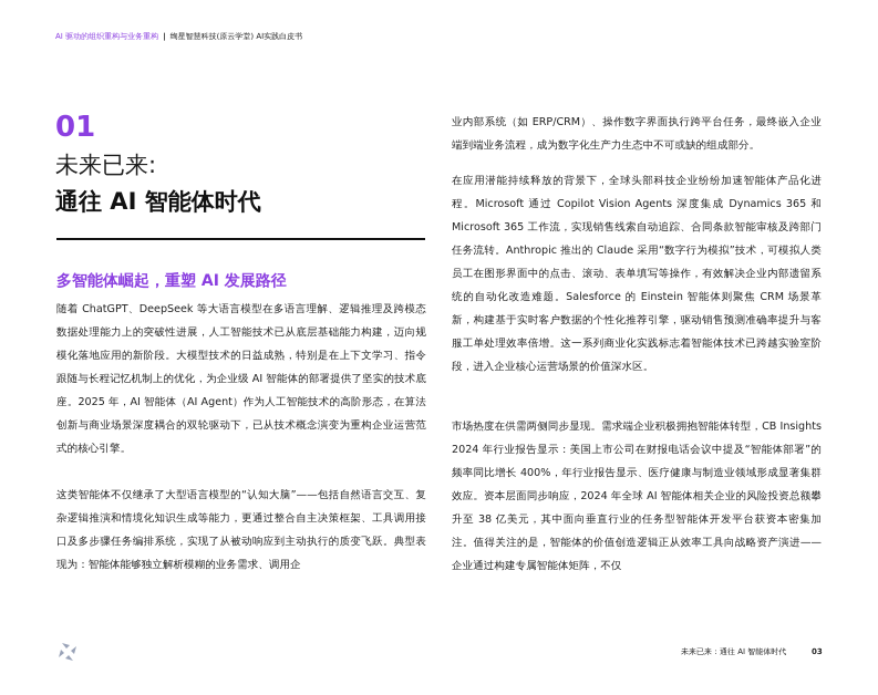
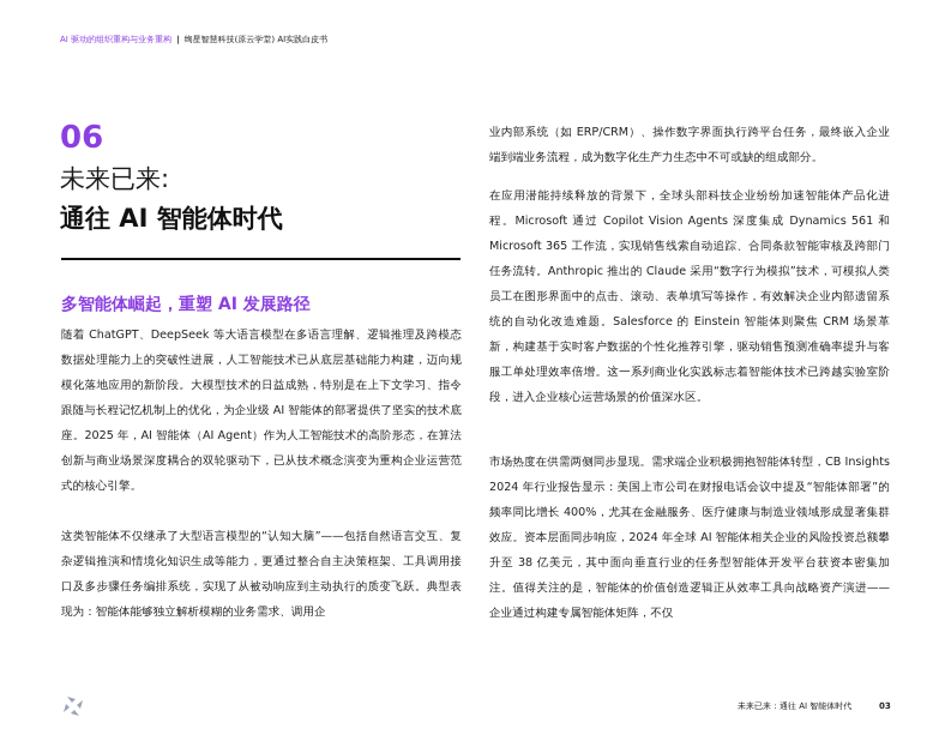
  AI 驱动的组织重构与业务重构 | 绚星智慧科技(原云学堂) AI实践白皮书
- 01
+ 06
  未来已来:
  通往 AI 智能体时代
  多智能体崛起，重塑 AI 发展路径
  随着 ChatGPT、DeepSeek 等大语言模型在多语言理解、逻辑推理及跨模态数据处理能力上的突破性进展，人工智能技术已从底层基础能力构建，迈向规模化落地应用的新阶段。大模型技术的日益成熟，特别是在上下文学习、指令跟随与长程记忆机制上的优化，为企业级 AI 智能体的部署提供了坚实的技术底座。2025 年，AI 智能体（AI Agent）作为人工智能技术的高阶形态，在算法创新与商业场景深度耦合的双轮驱动下，已从技术概念演变为重构企业运营范式的核心引擎。
  这类智能体不仅继承了大型语言模型的“认知大脑”——包括自然语言交互、复杂逻辑推演和情境化知识生成等能力，更通过整合自主决策框架、工具调用接口及多步骤任务编排系统，实现了从被动响应到主动执行的质变飞跃。典型表现为：智能体能够独立解析模糊的业务需求、调用企
  业内部系统（如 ERP/CRM）、操作数字界面执行跨平台任务，最终嵌入企业端到端业务流程，成为数字化生产力生态中不可或缺的组成部分。
- 在应用潜能持续释放的背景下，全球头部科技企业纷纷加速智能体产品化进程。Microsoft 通过 Copilot Vision Agents 深度集成 Dynamics 365 和 Microsoft 365 工作流，实现销售线索自动追踪、合同条款智能审核及跨部门任务流转。Anthropic 推出的 Claude 采用“数字行为模拟”技术，可模拟人类员工在图形界面中的点击、滚动、表单填写等操作，有效解决企业内部遗留系统的自动化改造难题。Salesforce 的 Einstein 智能体则聚焦 CRM 场景革新，构建基于实时客户数据的个性化推荐引擎，驱动销售预测准确率提升与客服工单处理效率倍增。这一系列商业化实践标志着智能体技术已跨越实验室阶段，进入企业核心运营场景的价值深水区。
+ 在应用潜能持续释放的背景下，全球头部科技企业纷纷加速智能体产品化进程。Microsoft 通过 Copilot Vision Agents 深度集成 Dynamics 561 和 Microsoft 365 工作流，实现销售线索自动追踪、合同条款智能审核及跨部门任务流转。Anthropic 推出的 Claude 采用“数字行为模拟”技术，可模拟人类员工在图形界面中的点击、滚动、表单填写等操作，有效解决企业内部遗留系统的自动化改造难题。Salesforce 的 Einstein 智能体则聚焦 CRM 场景革新，构建基于实时客户数据的个性化推荐引擎，驱动销售预测准确率提升与客服工单处理效率倍增。这一系列商业化实践标志着智能体技术已跨越实验室阶段，进入企业核心运营场景的价值深水区。
- 市场热度在供需两侧同步显现。需求端企业积极拥抱智能体转型，CB Insights 2024 年行业报告显示：美国上市公司在财报电话会议中提及“智能体部署”的频率同比增长 400%，年行业报告显示、医疗健康与制造业领域形成显著集群效应。资本层面同步响应，2024 年全球 AI 智能体相关企业的风险投资总额攀升至 38 亿美元，其中面向垂直行业的任务型智能体开发平台获资本密集加注。值得关注的是，智能体的价值创造逻辑正从效率工具向战略资产演进——企业通过构建专属智能体矩阵，不仅
+ 市场热度在供需两侧同步显现。需求端企业积极拥抱智能体转型，CB Insights 2024 年行业报告显示：美国上市公司在财报电话会议中提及“智能体部署”的频率同比增长 400%，尤其在金融服务、医疗健康与制造业领域形成显著集群效应。资本层面同步响应，2024 年全球 AI 智能体相关企业的风险投资总额攀升至 38 亿美元，其中面向垂直行业的任务型智能体开发平台获资本密集加注。值得关注的是，智能体的价值创造逻辑正从效率工具向战略资产演进——企业通过构建专属智能体矩阵，不仅
  未来已来：通往 AI 智能体时代
  03
